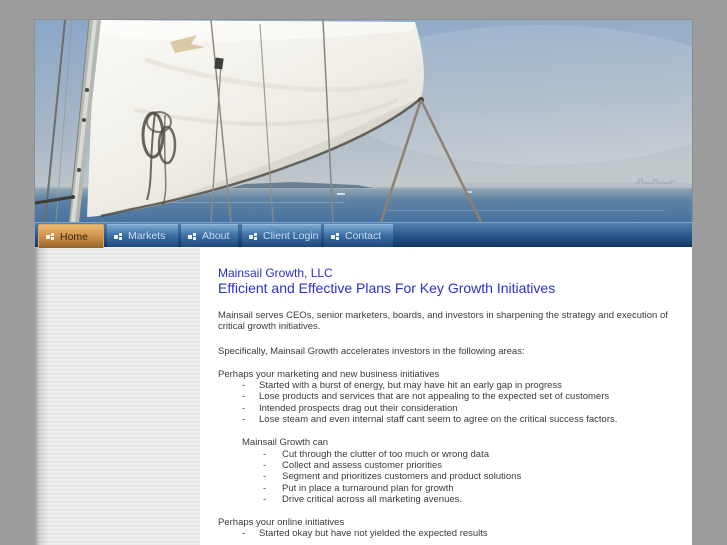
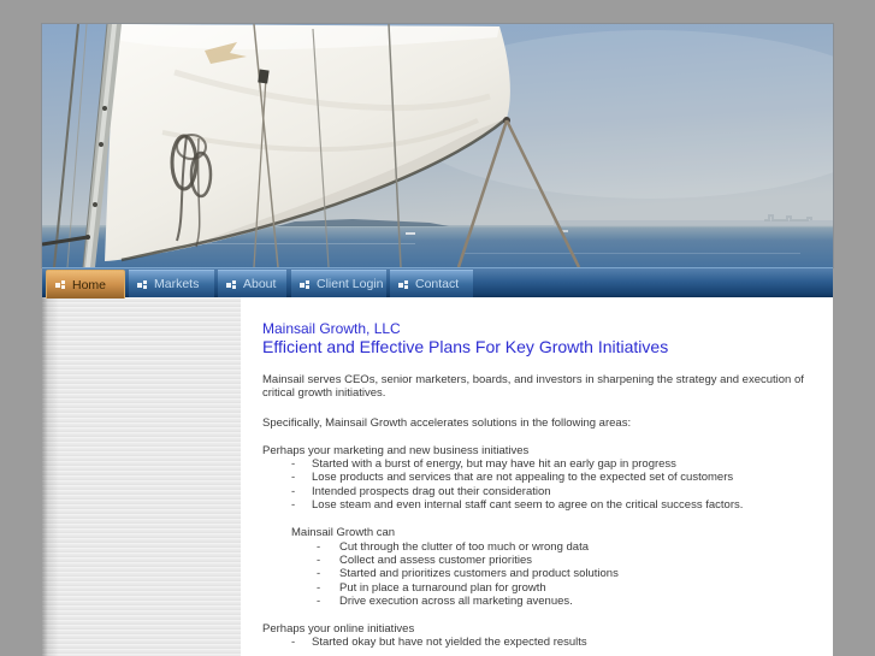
  Home
  Markets
  About
  Client Login
  Contact
  Mainsail Growth, LLC
  Efficient and Effective Plans For Key Growth Initiatives
  Mainsail serves CEOs, senior marketers, boards, and investors in sharpening the strategy and execution of critical growth initiatives.
- Specifically, Mainsail Growth accelerates investors in the following areas:
+ Specifically, Mainsail Growth accelerates solutions in the following areas:
  Perhaps your marketing and new business initiatives
  Started with a burst of energy, but may have hit an early gap in progress
  Lose products and services that are not appealing to the expected set of customers
  Intended prospects drag out their consideration
  Lose steam and even internal staff cant seem to agree on the critical success factors.
  Mainsail Growth can
  Cut through the clutter of too much or wrong data
  Collect and assess customer priorities
- Segment and prioritizes customers and product solutions
+ Started and prioritizes customers and product solutions
  Put in place a turnaround plan for growth
- Drive critical across all marketing avenues.
+ Drive execution across all marketing avenues.
  Perhaps your online initiatives
  Started okay but have not yielded the expected results
